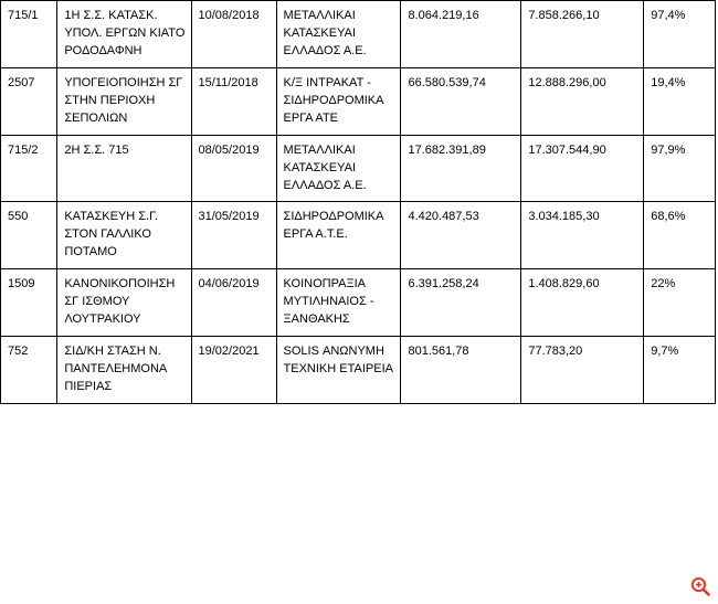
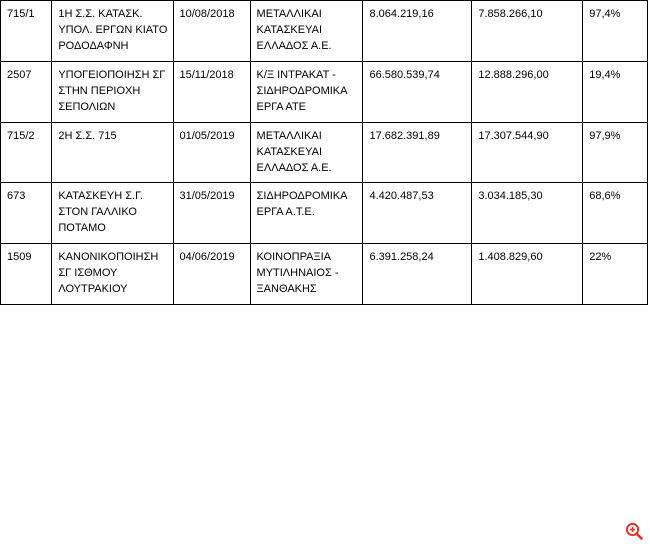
  715/1	1Η Σ.Σ. ΚΑΤΑΣΚ. ΥΠΟΛ. ΕΡΓΩΝ ΚΙΑΤΟ ΡΟΔΟΔΑΦΝΗ	10/08/2018	ΜΕΤΑΛΛΙΚΑΙ ΚΑΤΑΣΚΕΥΑΙ ΕΛΛΑΔΟΣ Α.Ε.	8.064.219,16	7.858.266,10	97,4%
  2507	ΥΠΟΓΕΙΟΠΟΙΗΣΗ ΣΓ ΣΤΗΝ ΠΕΡΙΟΧΗ ΣΕΠΟΛΙΩΝ	15/11/2018	Κ/Ξ ΙΝΤΡΑΚΑΤ - ΣΙΔΗΡΟΔΡΟΜΙΚΑ ΕΡΓΑ ΑΤΕ	66.580.539,74	12.888.296,00	19,4%
- 715/2	2Η Σ.Σ. 715	08/05/2019	ΜΕΤΑΛΛΙΚΑΙ ΚΑΤΑΣΚΕΥΑΙ ΕΛΛΑΔΟΣ Α.Ε.	17.682.391,89	17.307.544,90	97,9%
+ 715/2	2Η Σ.Σ. 715	01/05/2019	ΜΕΤΑΛΛΙΚΑΙ ΚΑΤΑΣΚΕΥΑΙ ΕΛΛΑΔΟΣ Α.Ε.	17.682.391,89	17.307.544,90	97,9%
- 550	ΚΑΤΑΣΚΕΥΗ Σ.Γ. ΣΤΟΝ ΓΑΛΛΙΚΟ ΠΟΤΑΜΟ	31/05/2019	ΣΙΔΗΡΟΔΡΟΜΙΚΑ ΕΡΓΑ Α.Τ.Ε.	4.420.487,53	3.034.185,30	68,6%
+ 673	ΚΑΤΑΣΚΕΥΗ Σ.Γ. ΣΤΟΝ ΓΑΛΛΙΚΟ ΠΟΤΑΜΟ	31/05/2019	ΣΙΔΗΡΟΔΡΟΜΙΚΑ ΕΡΓΑ Α.Τ.Ε.	4.420.487,53	3.034.185,30	68,6%
  1509	ΚΑΝΟΝΙΚΟΠΟΙΗΣΗ ΣΓ ΙΣΘΜΟΥ ΛΟΥΤΡΑΚΙΟΥ	04/06/2019	ΚΟΙΝΟΠΡΑΞΙΑ ΜΥΤΙΛΗΝΑΙΟΣ - ΞΑΝΘΑΚΗΣ	6.391.258,24	1.408.829,60	22%
- 752	ΣΙΔ/ΚΗ ΣΤΑΣΗ Ν. ΠΑΝΤΕΛΕΗΜΟΝΑ ΠΙΕΡΙΑΣ	19/02/2021	SOLIS ΑΝΩΝΥΜΗ ΤΕΧΝΙΚΗ ΕΤΑΙΡΕΙΑ	801.561,78	77.783,20	9,7%
